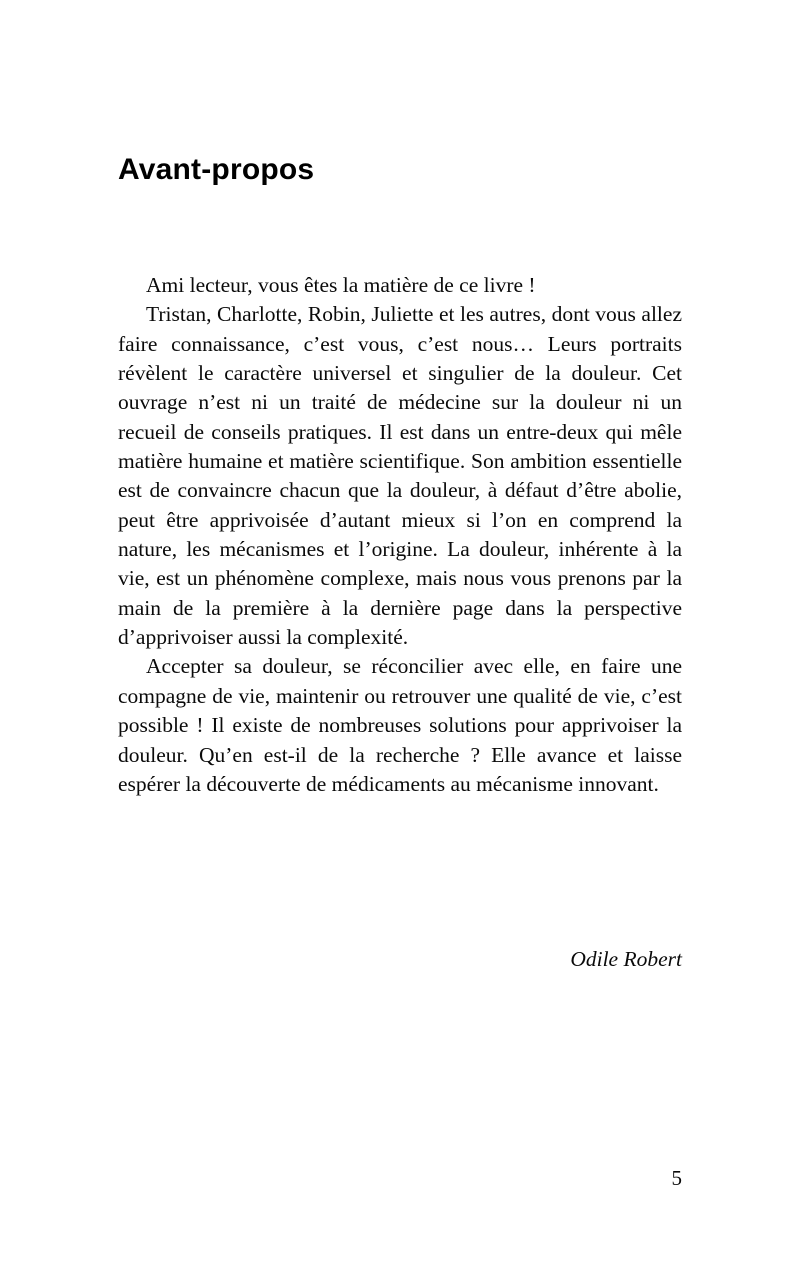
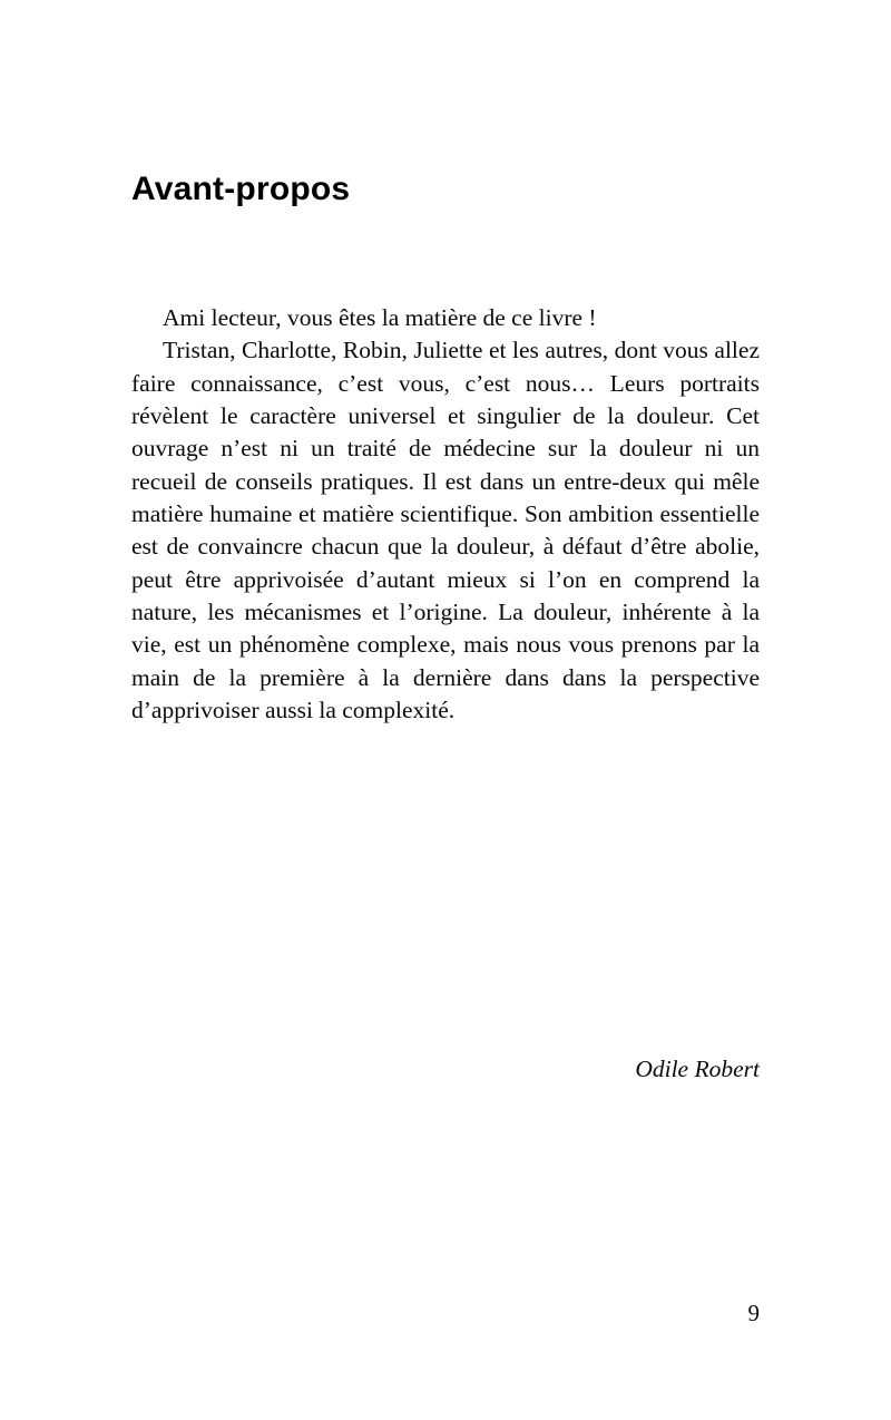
  Avant-propos
  Ami lecteur, vous êtes la matière de ce livre !
- Tristan, Charlotte, Robin, Juliette et les autres, dont vous allez faire connaissance, c’est vous, c’est nous… Leurs portraits révèlent le caractère universel et singulier de la douleur. Cet ouvrage n’est ni un traité de médecine sur la douleur ni un recueil de conseils pratiques. Il est dans un entre-deux qui mêle matière humaine et matière scientifique. Son ambition essentielle est de convaincre chacun que la douleur, à défaut d’être abolie, peut être apprivoisée d’autant mieux si l’on en comprend la nature, les mécanismes et l’origine. La douleur, inhérente à la vie, est un phénomène complexe, mais nous vous prenons par la main de la première à la dernière page dans la perspective d’apprivoiser aussi la complexité.
+ Tristan, Charlotte, Robin, Juliette et les autres, dont vous allez faire connaissance, c’est vous, c’est nous… Leurs portraits révèlent le caractère universel et singulier de la douleur. Cet ouvrage n’est ni un traité de médecine sur la douleur ni un recueil de conseils pratiques. Il est dans un entre-deux qui mêle matière humaine et matière scientifique. Son ambition essentielle est de convaincre chacun que la douleur, à défaut d’être abolie, peut être apprivoisée d’autant mieux si l’on en comprend la nature, les mécanismes et l’origine. La douleur, inhérente à la vie, est un phénomène complexe, mais nous vous prenons par la main de la première à la dernière dans dans la perspective d’apprivoiser aussi la complexité.
- Accepter sa douleur, se réconcilier avec elle, en faire une compagne de vie, maintenir ou retrouver une qualité de vie, c’est possible ! Il existe de nombreuses solutions pour apprivoiser la douleur. Qu’en est-il de la recherche ? Elle avance et laisse espérer la découverte de médicaments au mécanisme innovant.
  Odile Robert
- 5
+ 9
